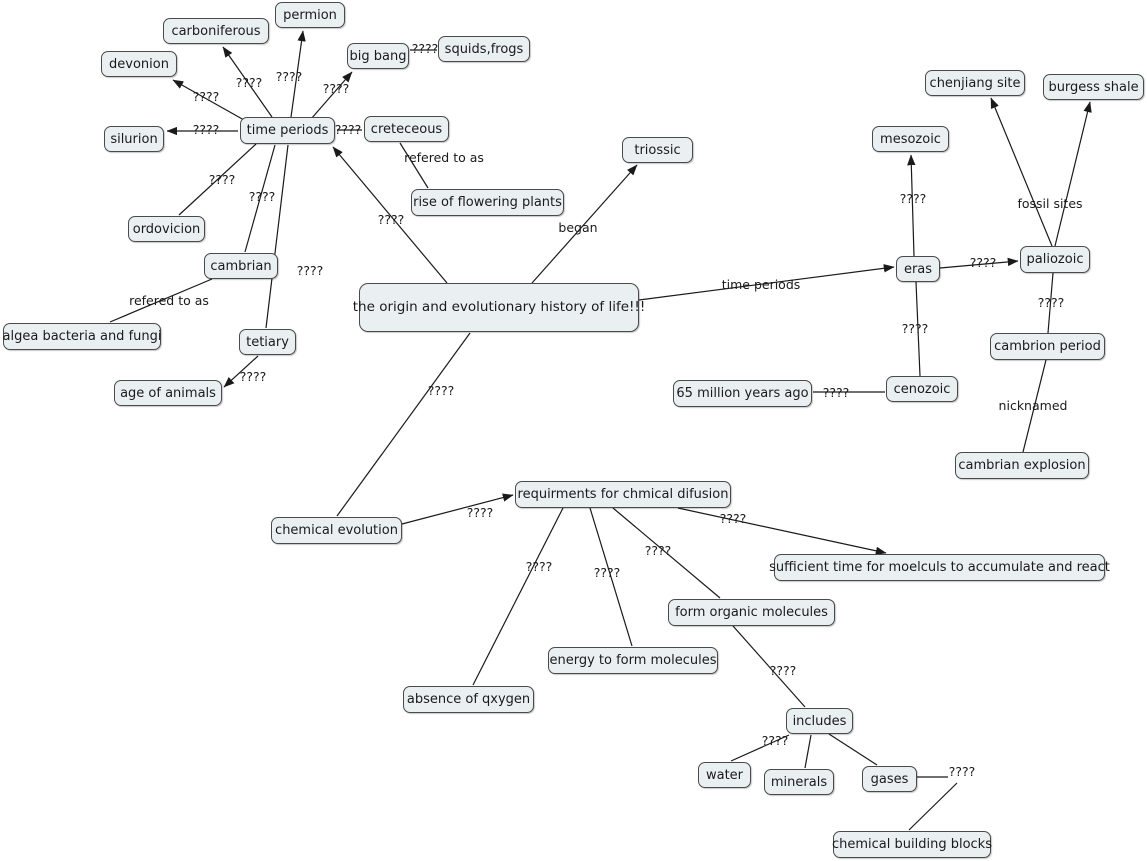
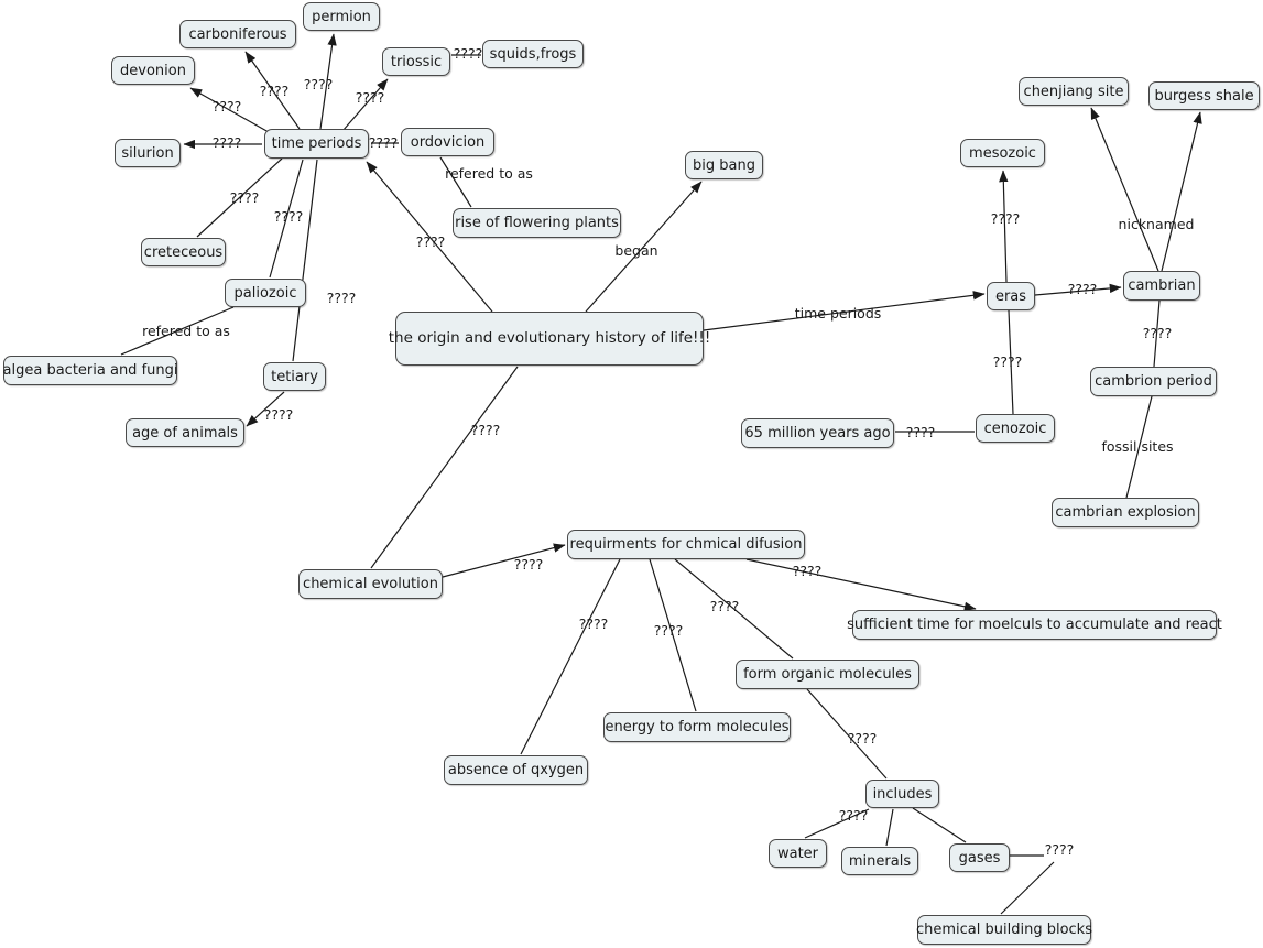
  permion
  carboniferous
- big bang
+ triossic
  squids,frogs
  devonion
  chenjiang site
  burgess shale
  silurion
  time periods
- creteceous
+ ordovicion
  mesozoic
- triossic
+ big bang
  rise of flowering plants
- ordovicion
+ creteceous
- cambrian
+ paliozoic
  eras
- paliozoic
+ cambrian
  the origin and evolutionary history of life!!!
  algea bacteria and fungi
  tetiary
  cambrion period
  65 million years ago
  cenozoic
  age of animals
  cambrian explosion
  requirments for chmical difusion
  chemical evolution
  sufficient time for moelculs to accumulate and react
  form organic molecules
  energy to form molecules
  absence of qxygen
  includes
  water
  minerals
  gases
  chemical building blocks
  ????
  ????
  ????
  ????
  ????
  ????
  ????
  ????
  ????
  refered to as
  ????
  refered to as
  ????
  ????
  began
  time periods
  ????
  ????
  ????
  ????
  ????
- fossil sites
+ nicknamed
  ????
- nicknamed
+ fossil sites
  ????
  ????
  ????
  ????
  ????
  ????
  ????
  ????
